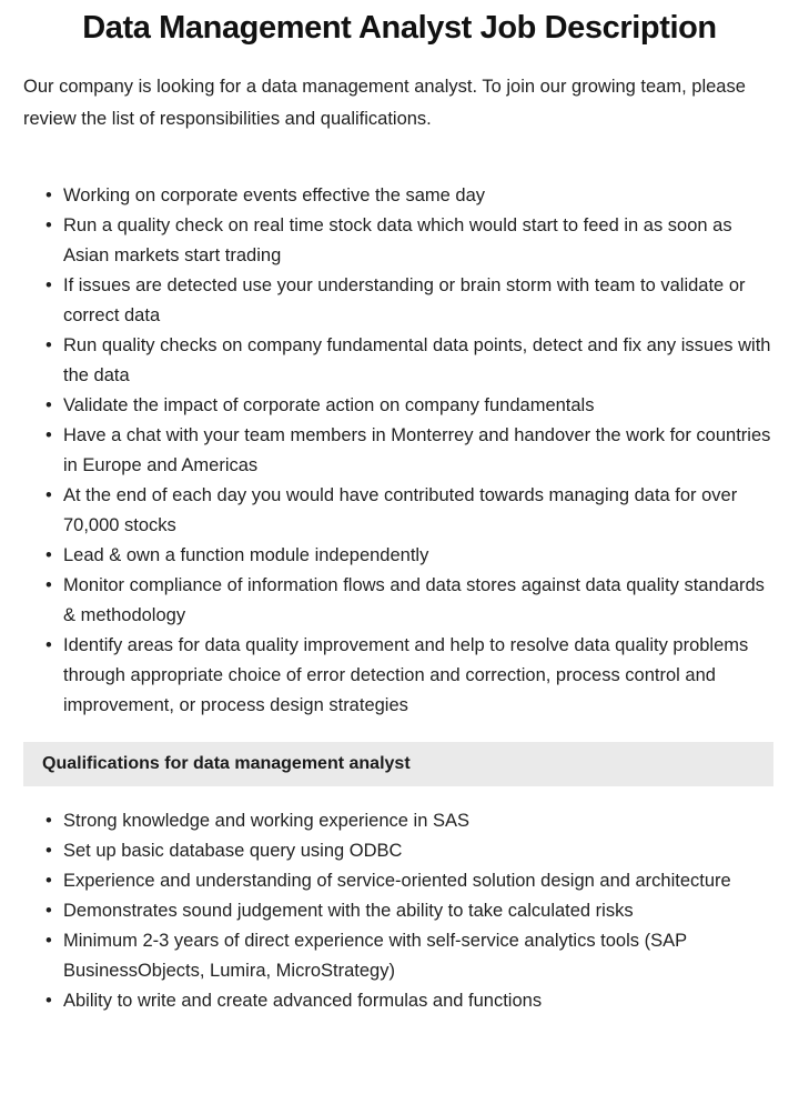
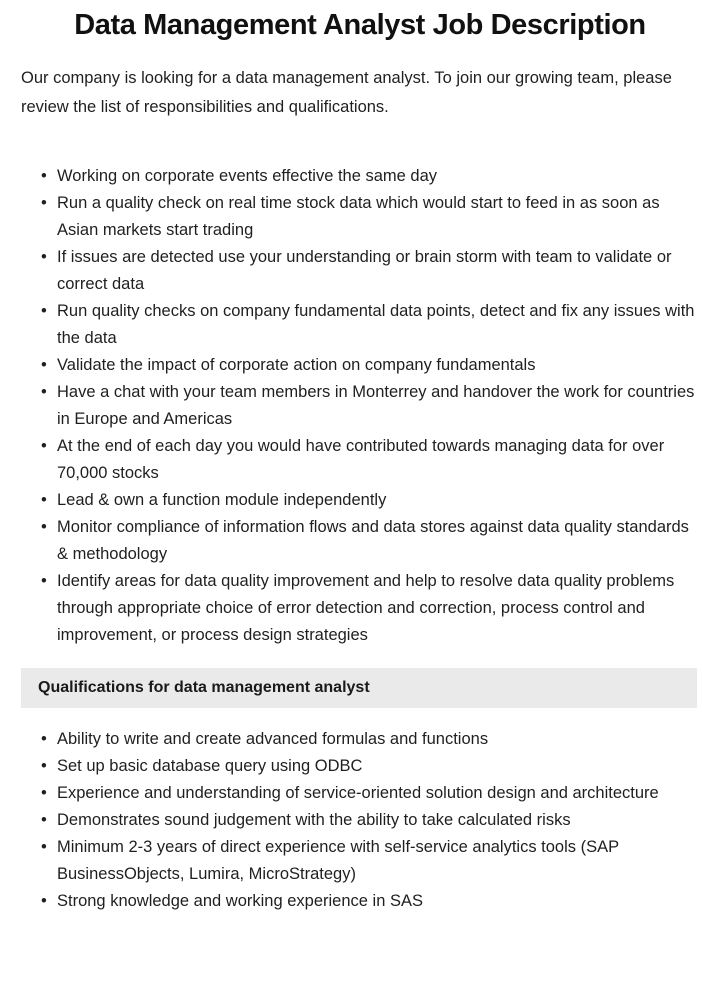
  Data Management Analyst Job Description
  Our company is looking for a data management analyst. To join our growing team, please review the list of responsibilities and qualifications.
  •
  Working on corporate events effective the same day
  •
  Run a quality check on real time stock data which would start to feed in as soon as Asian markets start trading
  •
  If issues are detected use your understanding or brain storm with team to validate or correct data
  •
  Run quality checks on company fundamental data points, detect and fix any issues with the data
  •
  Validate the impact of corporate action on company fundamentals
  •
  Have a chat with your team members in Monterrey and handover the work for countries in Europe and Americas
  •
  At the end of each day you would have contributed towards managing data for over 70,000 stocks
  •
  Lead & own a function module independently
  •
  Monitor compliance of information flows and data stores against data quality standards & methodology
  •
  Identify areas for data quality improvement and help to resolve data quality problems through appropriate choice of error detection and correction, process control and improvement, or process design strategies
  Qualifications for data management analyst
  •
- Strong knowledge and working experience in SAS
+ Ability to write and create advanced formulas and functions
  •
  Set up basic database query using ODBC
  •
  Experience and understanding of service-oriented solution design and architecture
  •
  Demonstrates sound judgement with the ability to take calculated risks
  •
  Minimum 2-3 years of direct experience with self-service analytics tools (SAP BusinessObjects, Lumira, MicroStrategy)
  •
- Ability to write and create advanced formulas and functions
+ Strong knowledge and working experience in SAS
